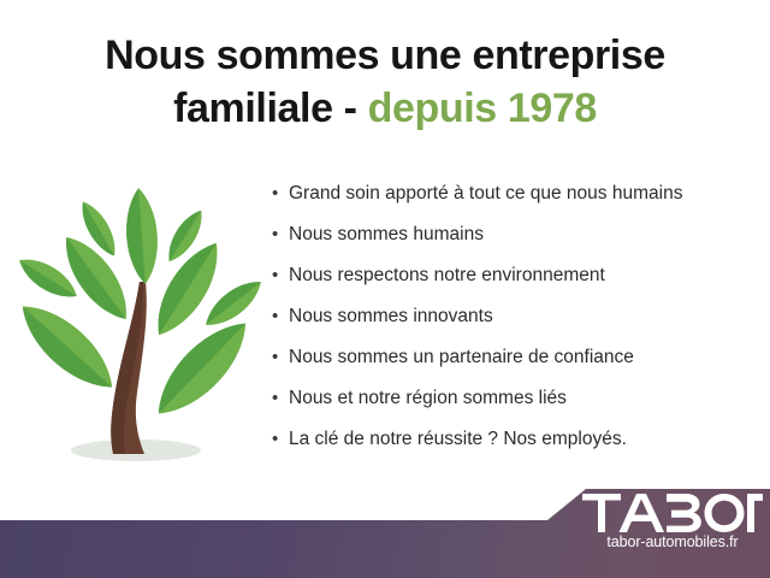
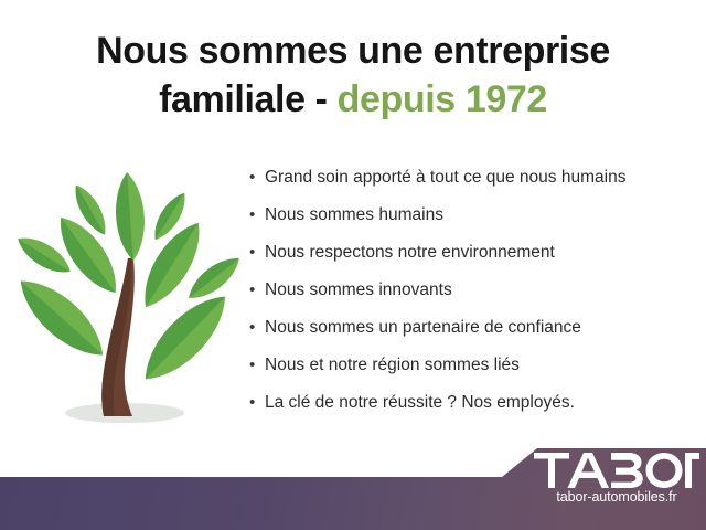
  Nous sommes une entreprise
- familiale - depuis 1978
+ familiale - depuis 1972
  •
  Grand soin apporté à tout ce que nous humains
  •
  Nous sommes humains
  •
  Nous respectons notre environnement
  •
  Nous sommes innovants
  •
  Nous sommes un partenaire de confiance
  •
  Nous et notre région sommes liés
  •
  La clé de notre réussite ? Nos employés.
  tabor-automobiles.fr
